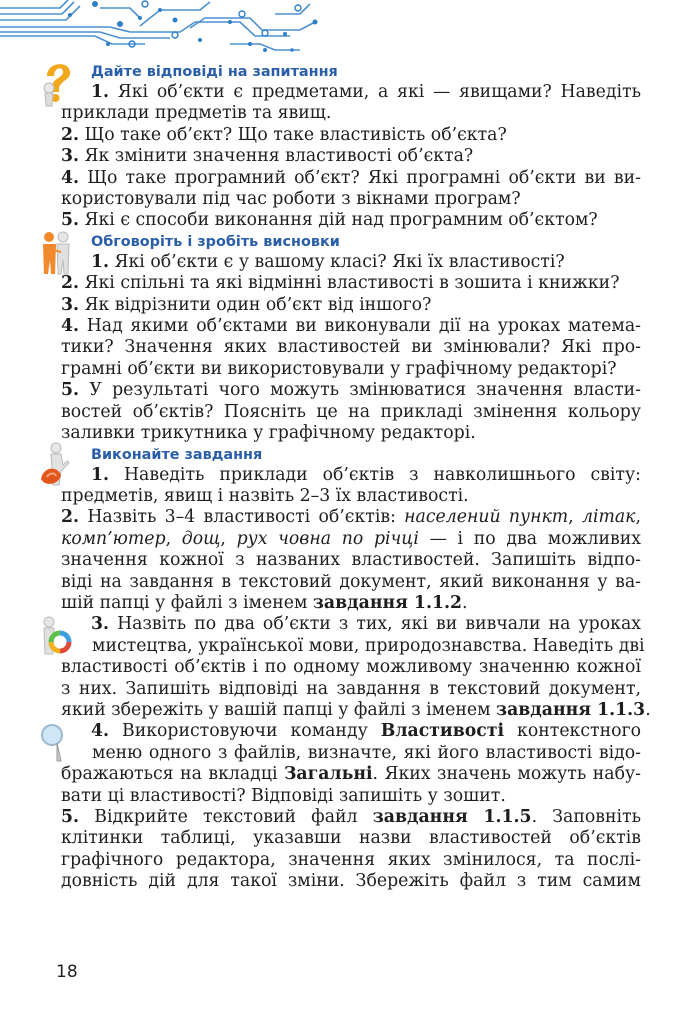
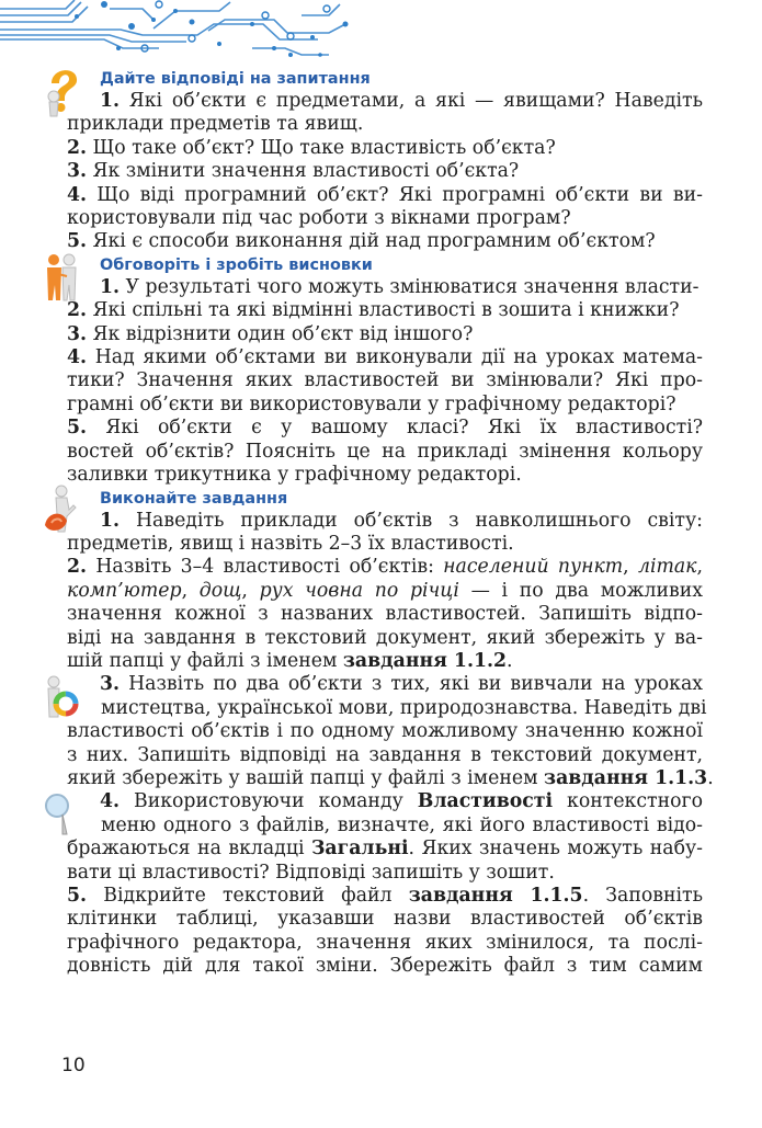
  Дайте відповіді на запитання
  1. Які об’єкти є предметами, а які — явищами? Наведіть
  приклади предметів та явищ.
  2. Що таке об’єкт? Що таке властивість об’єкта?
  3. Як змінити значення властивості об’єкта?
- 4. Що таке програмний об’єкт? Які програмні об’єкти ви ви-
+ 4. Що віді програмний об’єкт? Які програмні об’єкти ви ви-
  користовували під час роботи з вікнами програм?
  5. Які є способи виконання дій над програмним об’єктом?
  Обговоріть і зробіть висновки
- 1. Які об’єкти є у вашому класі? Які їх властивості?
+ 1. У результаті чого можуть змінюватися значення власти-
  2. Які спільні та які відмінні властивості в зошита і книжки?
  3. Як відрізнити один об’єкт від іншого?
  4. Над якими об’єктами ви виконували дії на уроках матема-
  тики? Значення яких властивостей ви змінювали? Які про-
  грамні об’єкти ви використовували у графічному редакторі?
- 5. У результаті чого можуть змінюватися значення власти-
+ 5. Які об’єкти є у вашому класі? Які їх властивості?
  востей об’єктів? Поясніть це на прикладі змінення кольору
  заливки трикутника у графічному редакторі.
  Виконайте завдання
  1. Наведіть приклади об’єктів з навколишнього світу:
  предметів, явищ і назвіть 2–3 їх властивості.
  2. Назвіть 3–4 властивості об’єктів: населений пункт, літак,
  комп’ютер, дощ, рух човна по річці — і по два можливих
  значення кожної з названих властивостей. Запишіть відпо-
- віді на завдання в текстовий документ, який виконання у ва-
+ віді на завдання в текстовий документ, який збережіть у ва-
  шій папці у файлі з іменем завдання 1.1.2.
  3. Назвіть по два об’єкти з тих, які ви вивчали на уроках
  мистецтва, української мови, природознавства. Наведіть дві
  властивості об’єктів і по одному можливому значенню кожної
  з них. Запишіть відповіді на завдання в текстовий документ,
  який збережіть у вашій папці у файлі з іменем завдання 1.1.3.
  4. Використовуючи команду Властивості контекстного
  меню одного з файлів, визначте, які його властивості відо-
  бражаються на вкладці Загальні. Яких значень можуть набу-
  вати ці властивості? Відповіді запишіть у зошит.
  5. Відкрийте текстовий файл завдання 1.1.5. Заповніть
  клітинки таблиці, указавши назви властивостей об’єктів
  графічного редактора, значення яких змінилося, та послі-
  довність дій для такої зміни. Збережіть файл з тим самим
- 18
+ 10
